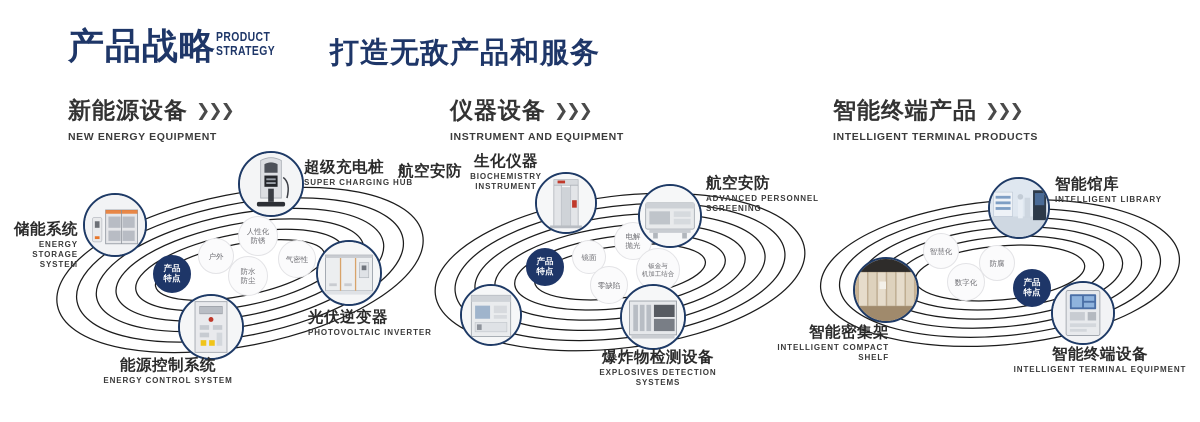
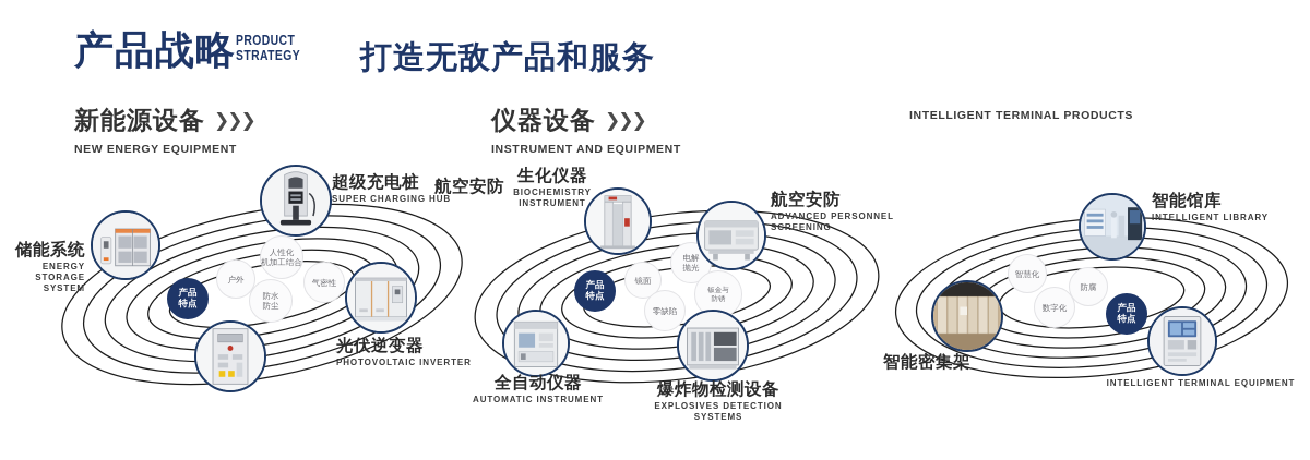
  产品战略
  PRODUCT
  STRATEGY
  打造无敌产品和服务
  新能源设备 ❯❯❯
  NEW ENERGY EQUIPMENT
  仪器设备 ❯❯❯
  INSTRUMENT AND EQUIPMENT
- 智能终端产品 ❯❯❯
  INTELLIGENT TERMINAL PRODUCTS
  户外
  人性化
- 防锈
+ 机加工结合
  防水
  防尘
  气密性
  产品
  特点
  储能系统
  ENERGY STORAGE
  SYSTEM
  超级充电桩
  SUPER CHARGING HUB
  光伏逆变器
  PHOTOVOLTAIC INVERTER
- 能源控制系统
- ENERGY CONTROL SYSTEM
  镜面
  电解
  抛光
  零缺陷
  钣金与
- 机加工结合
+ 防锈
  产品
  特点
  航空安防
  生化仪器
  BIOCHEMISTRY
  INSTRUMENT
  航空安防
  ADVANCED PERSONNEL
  SCREENING
+ 全自动仪器
+ AUTOMATIC INSTRUMENT
  爆炸物检测设备
  EXPLOSIVES DETECTION SYSTEMS
  智慧化
  防腐
  数字化
  产品
  特点
  智能馆库
  INTELLIGENT LIBRARY
  智能密集架
- INTELLIGENT COMPACT
- SHELF
- 智能终端设备
  INTELLIGENT TERMINAL EQUIPMENT
